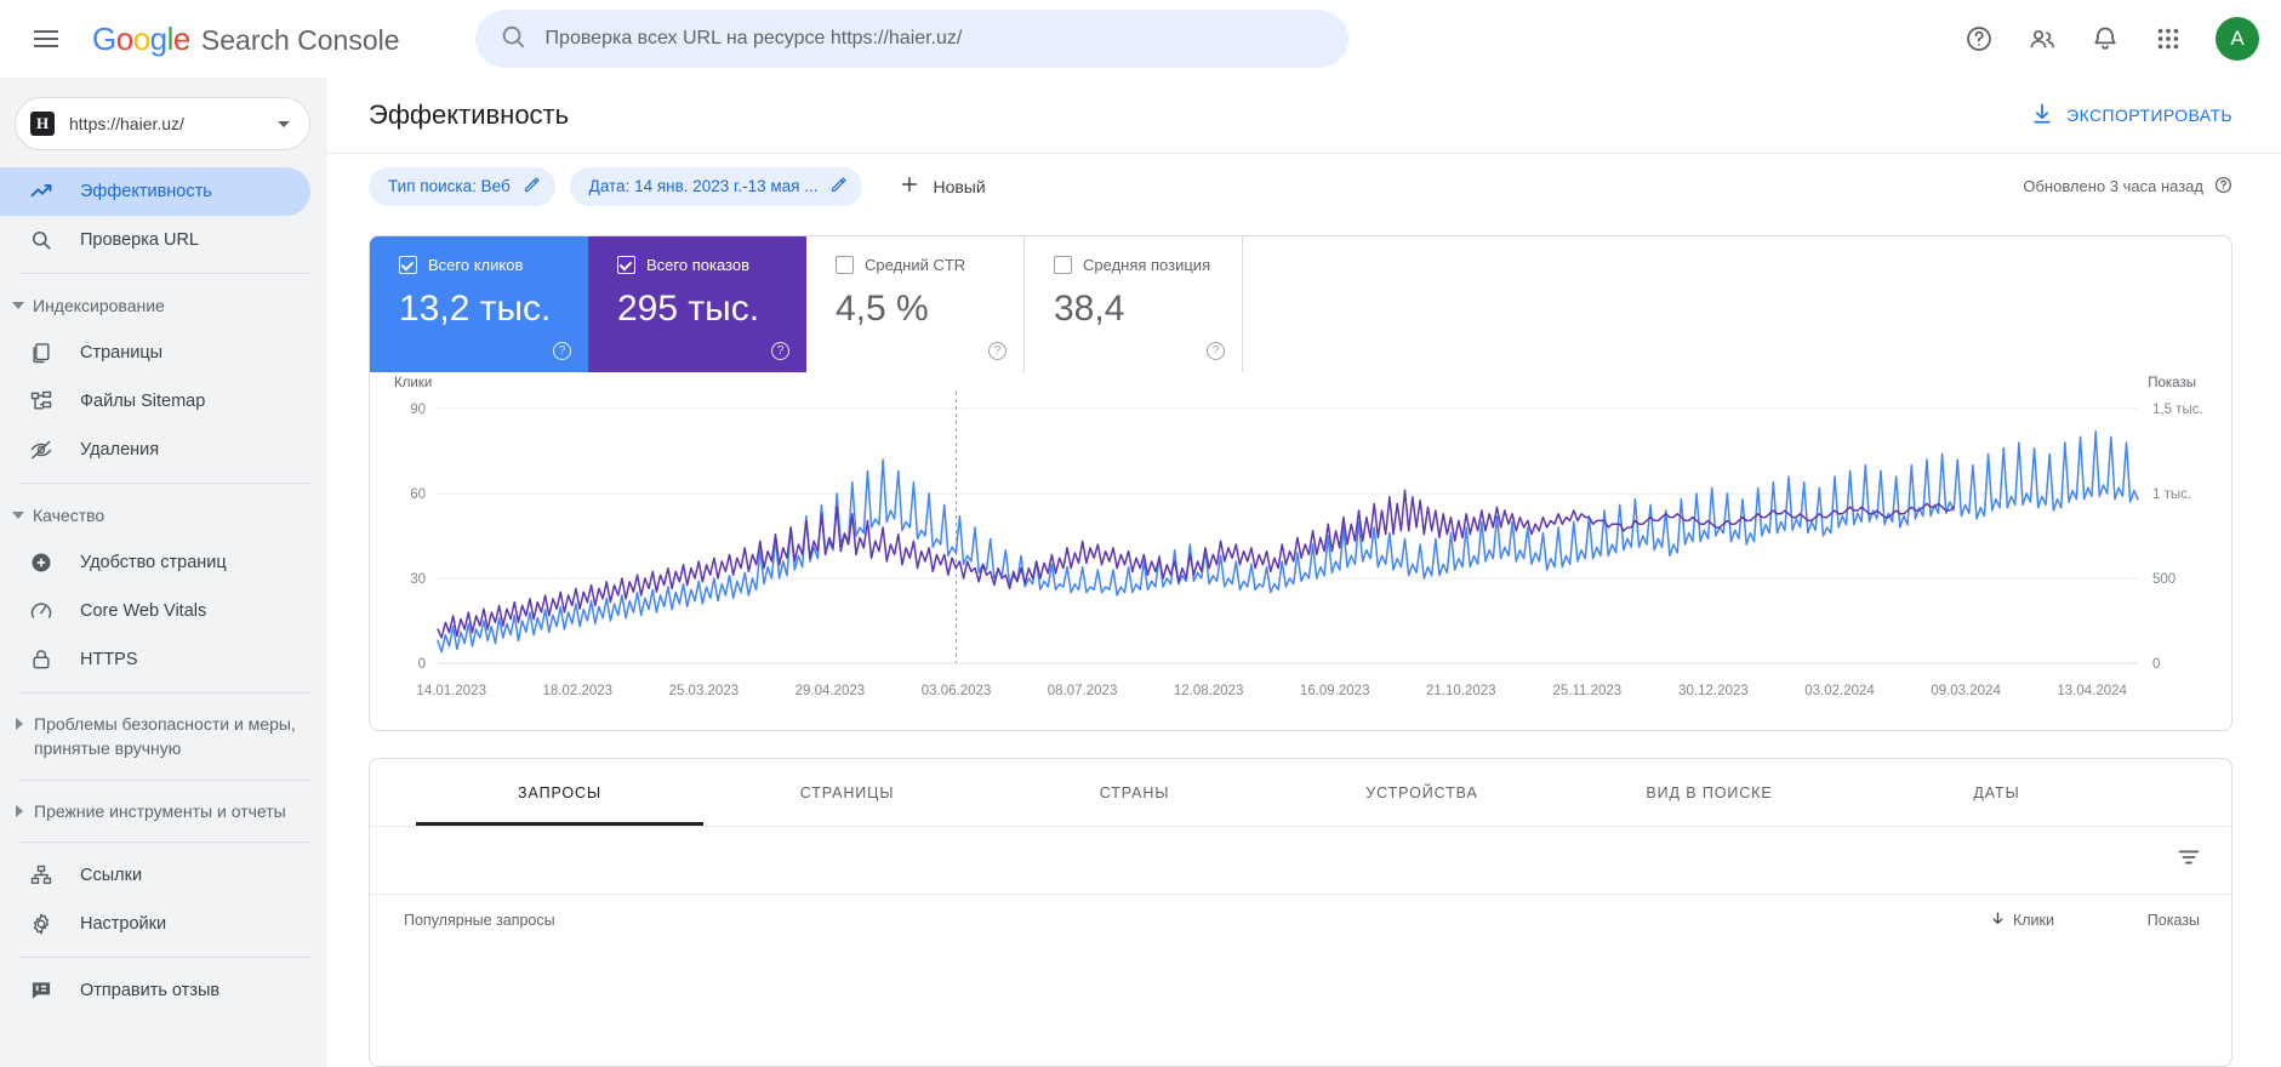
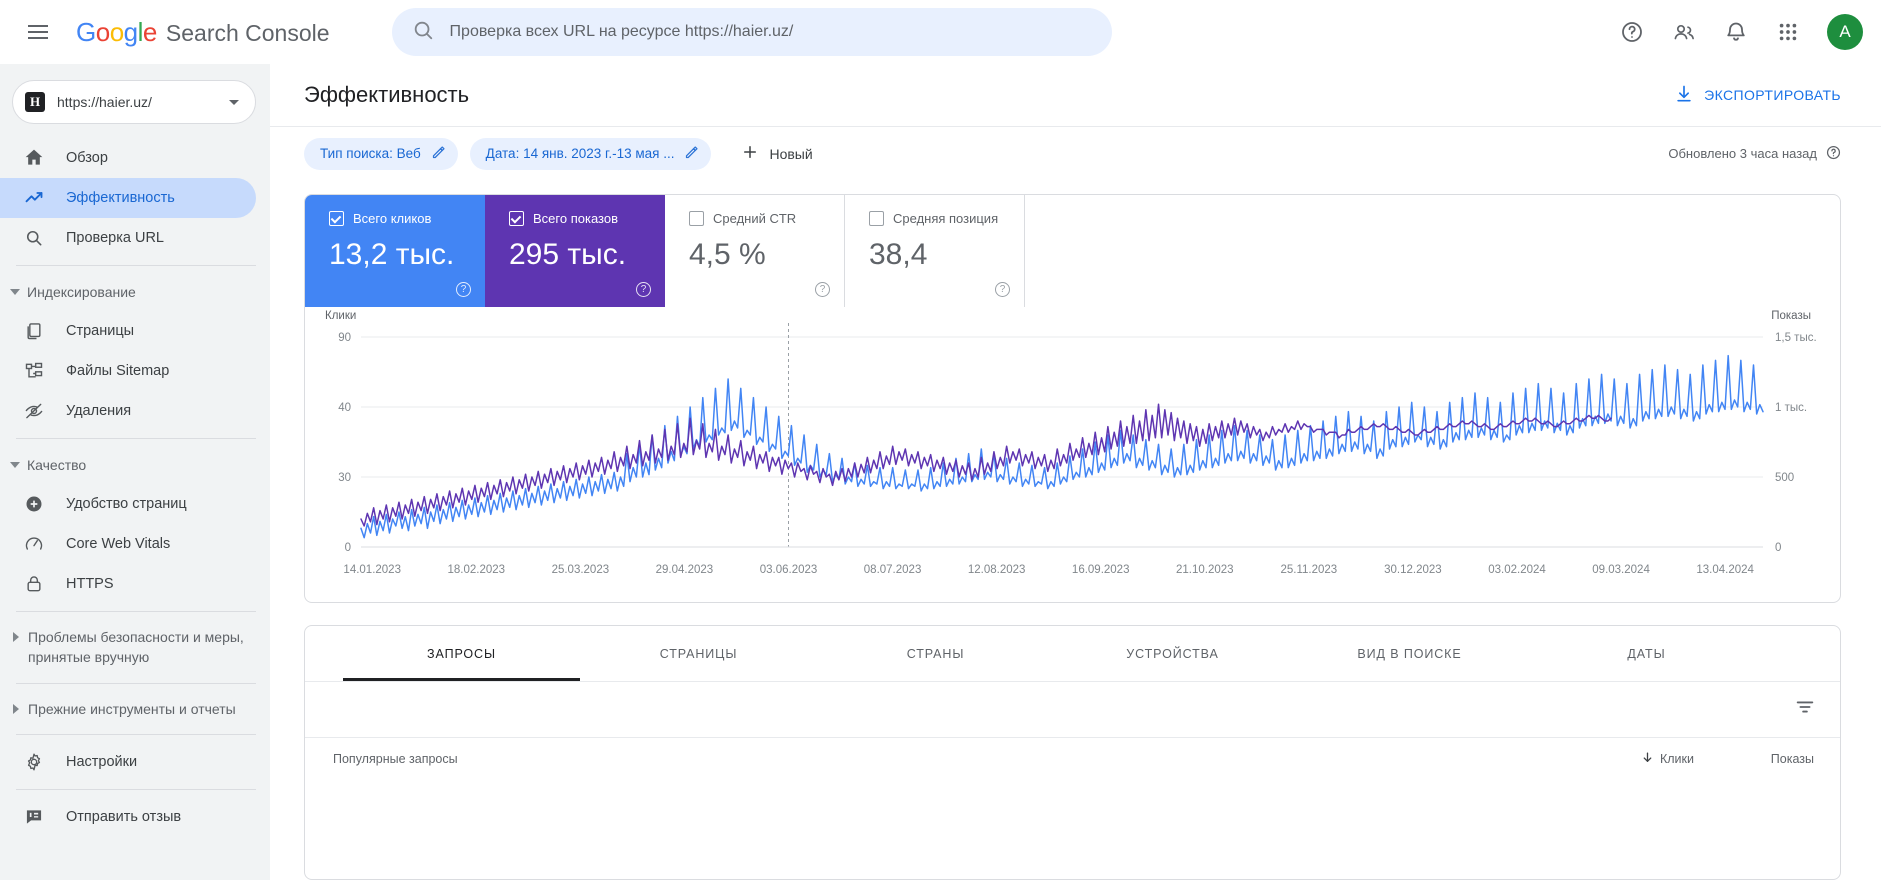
  Google
  Search Console
  Проверка всех URL на ресурсе https://haier.uz/
  A
  H
  https://haier.uz/
+ Обзор
  Эффективность
  Проверка URL
  Индексирование
  Страницы
  Файлы Sitemap
  Удаления
  Качество
  Удобство страниц
  Core Web Vitals
  HTTPS
  Проблемы безопасности и меры, принятые вручную
  Прежние инструменты и отчеты
- Ссылки
  Настройки
  Отправить отзыв
  Эффективность
  ЭКСПОРТИРОВАТЬ
  Тип поиска: Веб
  Дата: 14 янв. 2023 г.-13 мая ...
  Новый
  Обновлено 3 часа назад
  Всего кликов
  13,2 тыс.
  ?
  Всего показов
  295 тыс.
  ?
  Средний CTR
  4,5 %
  ?
  Средняя позиция
  38,4
  ?
  Клики
  Показы
  0
  0
  30
  500
- 60
+ 40
  1 тыс.
  90
  1,5 тыс.
  14.01.2023
  18.02.2023
  25.03.2023
  29.04.2023
  03.06.2023
  08.07.2023
  12.08.2023
  16.09.2023
  21.10.2023
  25.11.2023
  30.12.2023
  03.02.2024
  09.03.2024
  13.04.2024
  ЗАПРОСЫ
  СТРАНИЦЫ
  СТРАНЫ
  УСТРОЙСТВА
  ВИД В ПОИСКЕ
  ДАТЫ
  Популярные запросы
  Клики
  Показы
